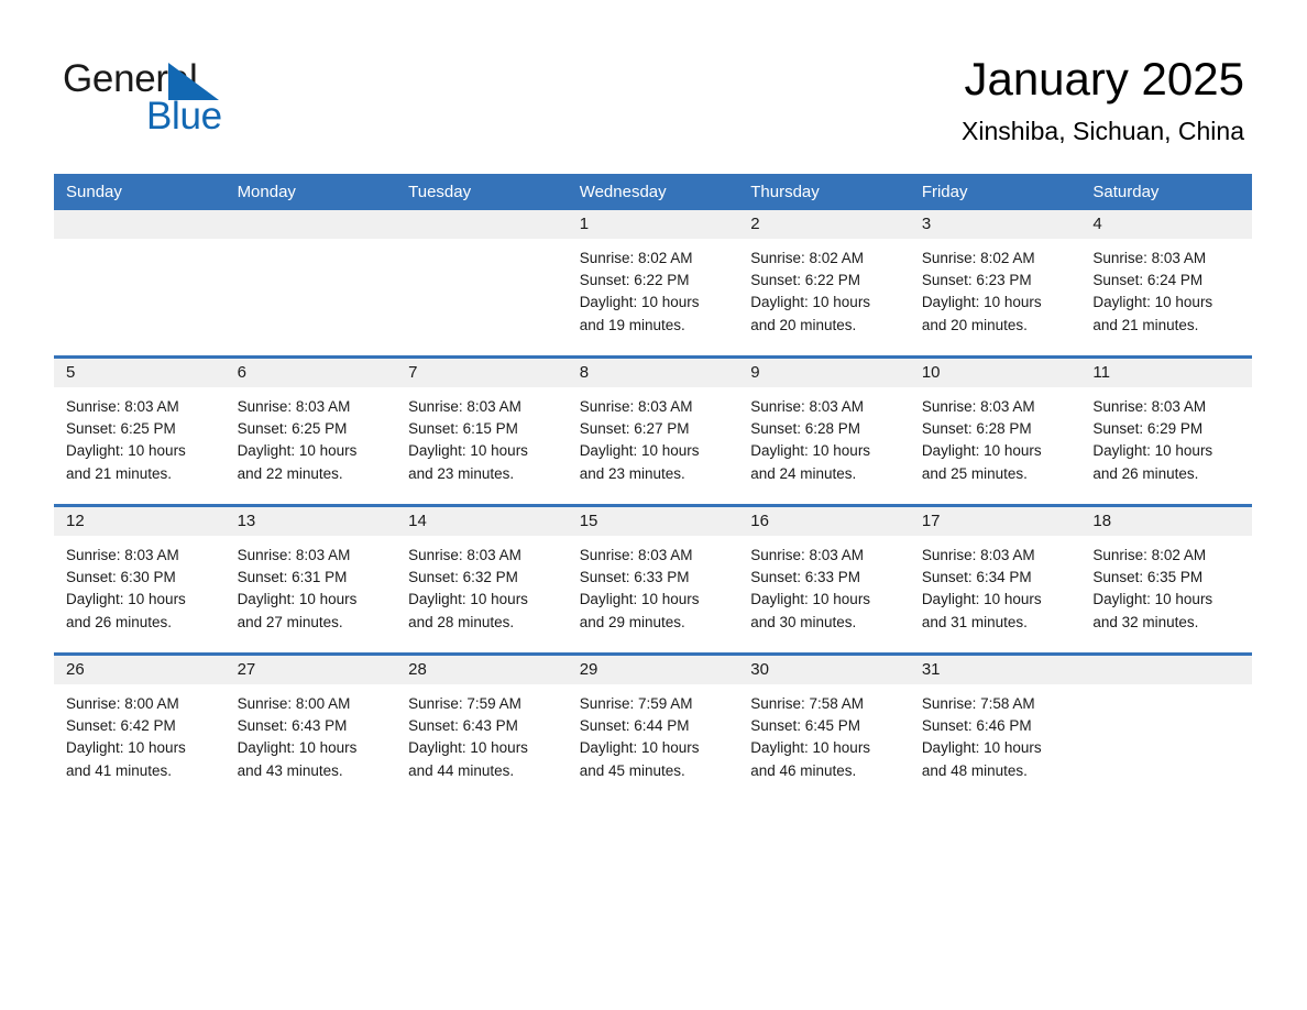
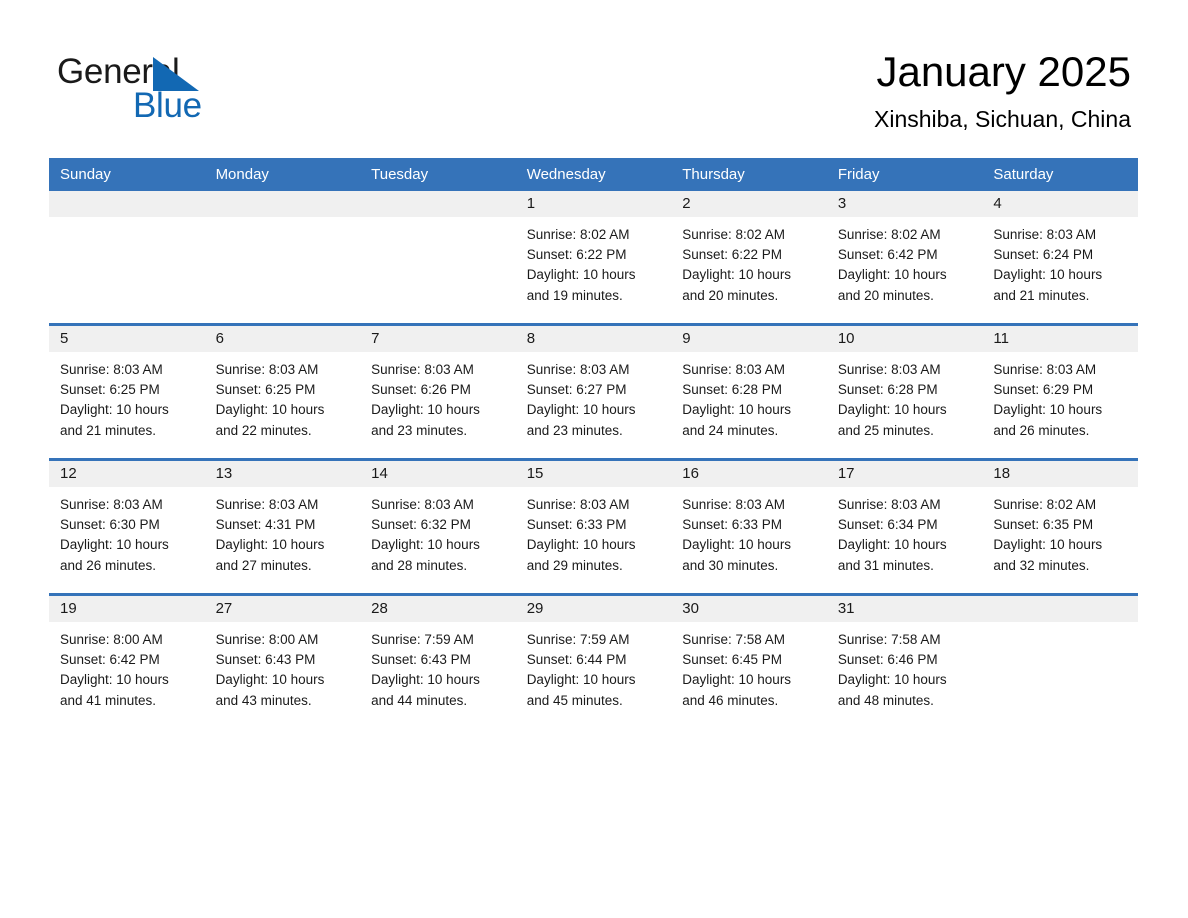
  Generl
  Blue
  January 2025
  Xinshiba, Sichuan, China
  Sunday	Monday	Tuesday	Wednesday	Thursday	Friday	Saturday
- 			1Sunrise: 8:02 AMSunset: 6:22 PMDaylight: 10 hoursand 19 minutes.	2Sunrise: 8:02 AMSunset: 6:22 PMDaylight: 10 hoursand 20 minutes.	3Sunrise: 8:02 AMSunset: 6:23 PMDaylight: 10 hoursand 20 minutes.	4Sunrise: 8:03 AMSunset: 6:24 PMDaylight: 10 hoursand 21 minutes.
+ 			1Sunrise: 8:02 AMSunset: 6:22 PMDaylight: 10 hoursand 19 minutes.	2Sunrise: 8:02 AMSunset: 6:22 PMDaylight: 10 hoursand 20 minutes.	3Sunrise: 8:02 AMSunset: 6:42 PMDaylight: 10 hoursand 20 minutes.	4Sunrise: 8:03 AMSunset: 6:24 PMDaylight: 10 hoursand 21 minutes.
- 5Sunrise: 8:03 AMSunset: 6:25 PMDaylight: 10 hoursand 21 minutes.	6Sunrise: 8:03 AMSunset: 6:25 PMDaylight: 10 hoursand 22 minutes.	7Sunrise: 8:03 AMSunset: 6:15 PMDaylight: 10 hoursand 23 minutes.	8Sunrise: 8:03 AMSunset: 6:27 PMDaylight: 10 hoursand 23 minutes.	9Sunrise: 8:03 AMSunset: 6:28 PMDaylight: 10 hoursand 24 minutes.	10Sunrise: 8:03 AMSunset: 6:28 PMDaylight: 10 hoursand 25 minutes.	11Sunrise: 8:03 AMSunset: 6:29 PMDaylight: 10 hoursand 26 minutes.
+ 5Sunrise: 8:03 AMSunset: 6:25 PMDaylight: 10 hoursand 21 minutes.	6Sunrise: 8:03 AMSunset: 6:25 PMDaylight: 10 hoursand 22 minutes.	7Sunrise: 8:03 AMSunset: 6:26 PMDaylight: 10 hoursand 23 minutes.	8Sunrise: 8:03 AMSunset: 6:27 PMDaylight: 10 hoursand 23 minutes.	9Sunrise: 8:03 AMSunset: 6:28 PMDaylight: 10 hoursand 24 minutes.	10Sunrise: 8:03 AMSunset: 6:28 PMDaylight: 10 hoursand 25 minutes.	11Sunrise: 8:03 AMSunset: 6:29 PMDaylight: 10 hoursand 26 minutes.
- 12Sunrise: 8:03 AMSunset: 6:30 PMDaylight: 10 hoursand 26 minutes.	13Sunrise: 8:03 AMSunset: 6:31 PMDaylight: 10 hoursand 27 minutes.	14Sunrise: 8:03 AMSunset: 6:32 PMDaylight: 10 hoursand 28 minutes.	15Sunrise: 8:03 AMSunset: 6:33 PMDaylight: 10 hoursand 29 minutes.	16Sunrise: 8:03 AMSunset: 6:33 PMDaylight: 10 hoursand 30 minutes.	17Sunrise: 8:03 AMSunset: 6:34 PMDaylight: 10 hoursand 31 minutes.	18Sunrise: 8:02 AMSunset: 6:35 PMDaylight: 10 hoursand 32 minutes.
+ 12Sunrise: 8:03 AMSunset: 6:30 PMDaylight: 10 hoursand 26 minutes.	13Sunrise: 8:03 AMSunset: 4:31 PMDaylight: 10 hoursand 27 minutes.	14Sunrise: 8:03 AMSunset: 6:32 PMDaylight: 10 hoursand 28 minutes.	15Sunrise: 8:03 AMSunset: 6:33 PMDaylight: 10 hoursand 29 minutes.	16Sunrise: 8:03 AMSunset: 6:33 PMDaylight: 10 hoursand 30 minutes.	17Sunrise: 8:03 AMSunset: 6:34 PMDaylight: 10 hoursand 31 minutes.	18Sunrise: 8:02 AMSunset: 6:35 PMDaylight: 10 hoursand 32 minutes.
- 26Sunrise: 8:00 AMSunset: 6:42 PMDaylight: 10 hoursand 41 minutes.	27Sunrise: 8:00 AMSunset: 6:43 PMDaylight: 10 hoursand 43 minutes.	28Sunrise: 7:59 AMSunset: 6:43 PMDaylight: 10 hoursand 44 minutes.	29Sunrise: 7:59 AMSunset: 6:44 PMDaylight: 10 hoursand 45 minutes.	30Sunrise: 7:58 AMSunset: 6:45 PMDaylight: 10 hoursand 46 minutes.	31Sunrise: 7:58 AMSunset: 6:46 PMDaylight: 10 hoursand 48 minutes.
+ 19Sunrise: 8:00 AMSunset: 6:42 PMDaylight: 10 hoursand 41 minutes.	27Sunrise: 8:00 AMSunset: 6:43 PMDaylight: 10 hoursand 43 minutes.	28Sunrise: 7:59 AMSunset: 6:43 PMDaylight: 10 hoursand 44 minutes.	29Sunrise: 7:59 AMSunset: 6:44 PMDaylight: 10 hoursand 45 minutes.	30Sunrise: 7:58 AMSunset: 6:45 PMDaylight: 10 hoursand 46 minutes.	31Sunrise: 7:58 AMSunset: 6:46 PMDaylight: 10 hoursand 48 minutes.
